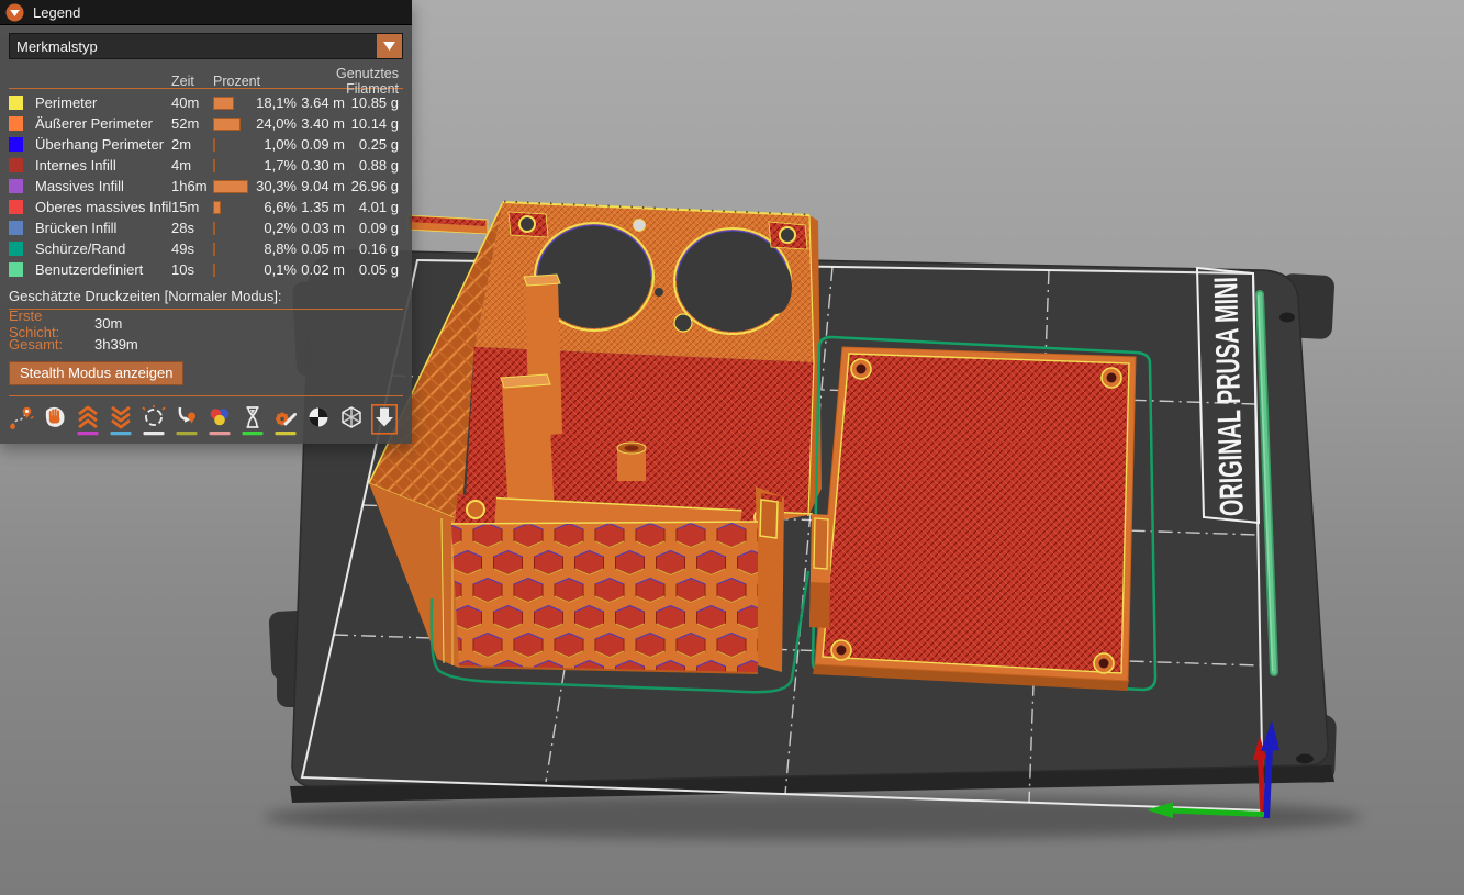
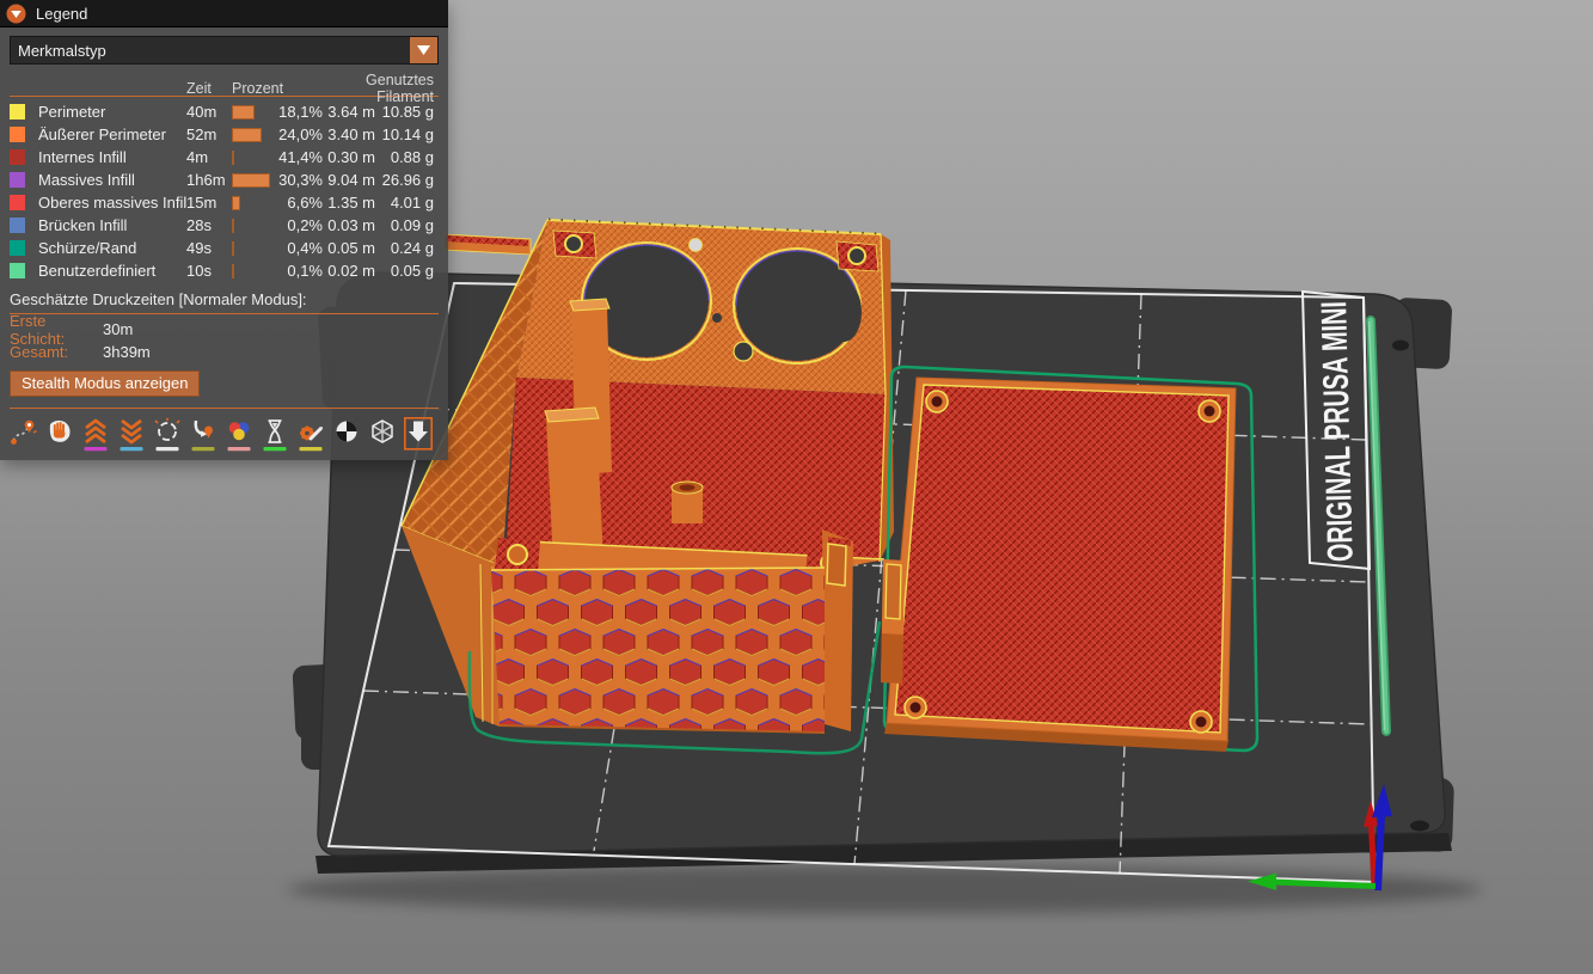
  Legend
  Merkmalstyp
  Zeit
  Prozent
  Genutztes Filament
  Perimeter
  40m
  18,1%
  3.64 m
  10.85 g
  Äußerer Perimeter
  52m
  24,0%
  3.40 m
  10.14 g
- Überhang Perimeter
- 2m
- 1,0%
- 0.09 m
- 0.25 g
  Internes Infill
  4m
- 1,7%
+ 41,4%
  0.30 m
  0.88 g
  Massives Infill
  1h6m
  30,3%
  9.04 m
  26.96 g
  Oberes massives Infil
  15m
  6,6%
  1.35 m
  4.01 g
  Brücken Infill
  28s
  0,2%
  0.03 m
  0.09 g
  Schürze/Rand
  49s
- 8,8%
+ 0,4%
  0.05 m
- 0.16 g
+ 0.24 g
  Benutzerdefiniert
  10s
  0,1%
  0.02 m
  0.05 g
  Geschätzte Druckzeiten [Normaler Modus]:
  Erste Schicht:
  30m
  Gesamt:
  3h39m
  Stealth Modus anzeigen
